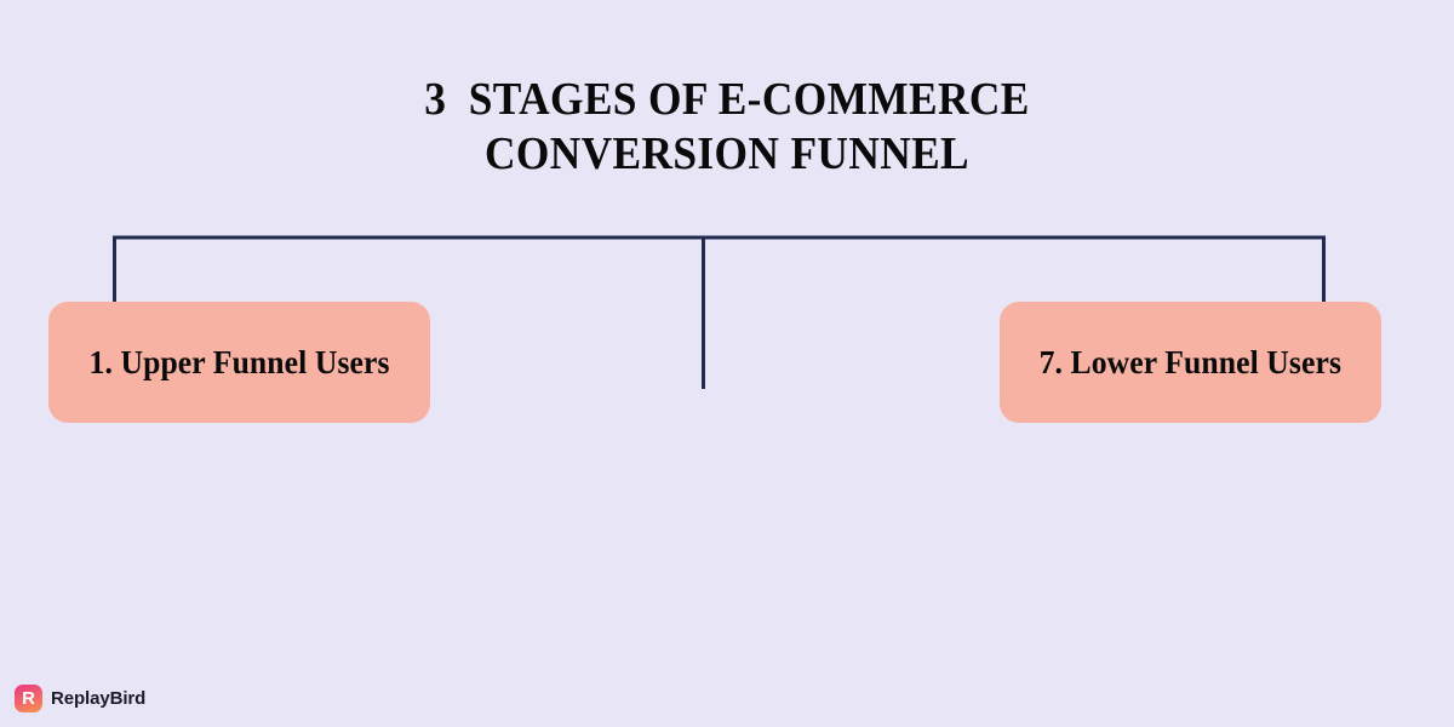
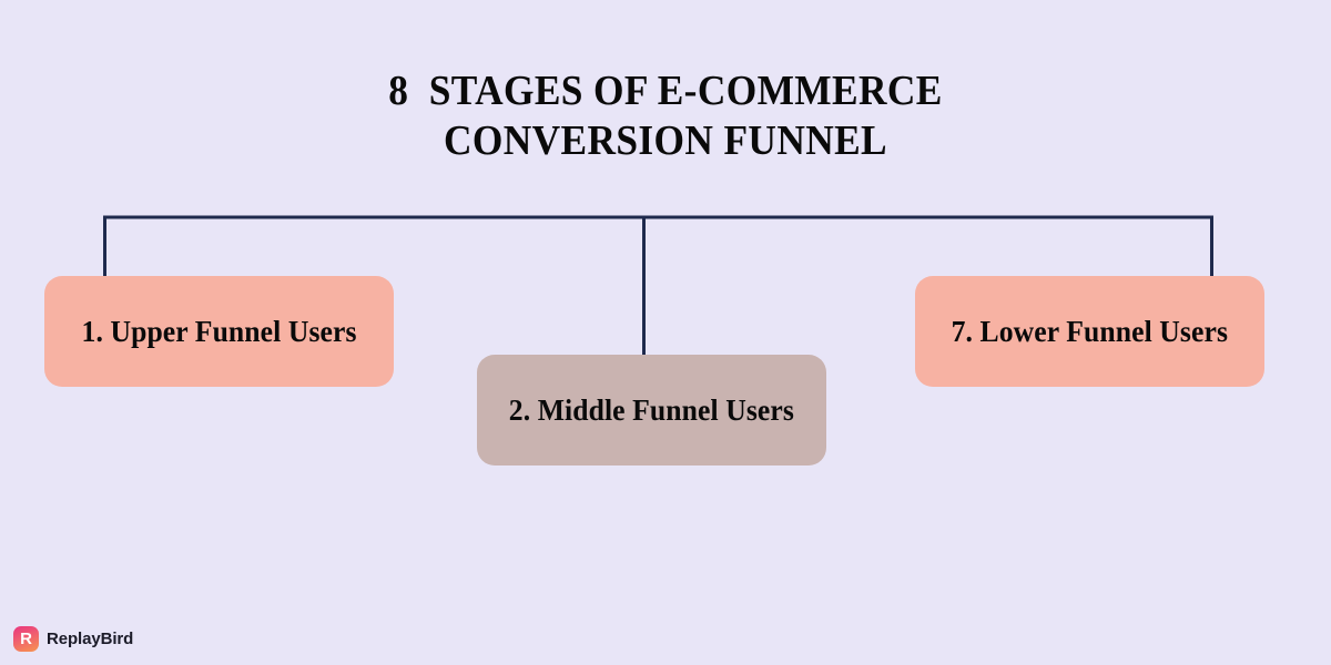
- 3 STAGES OF E-COMMERCE
+ 8 STAGES OF E-COMMERCE
  CONVERSION FUNNEL
  1. Upper Funnel Users
+ 2. Middle Funnel Users
  7. Lower Funnel Users
  R
  ReplayBird
